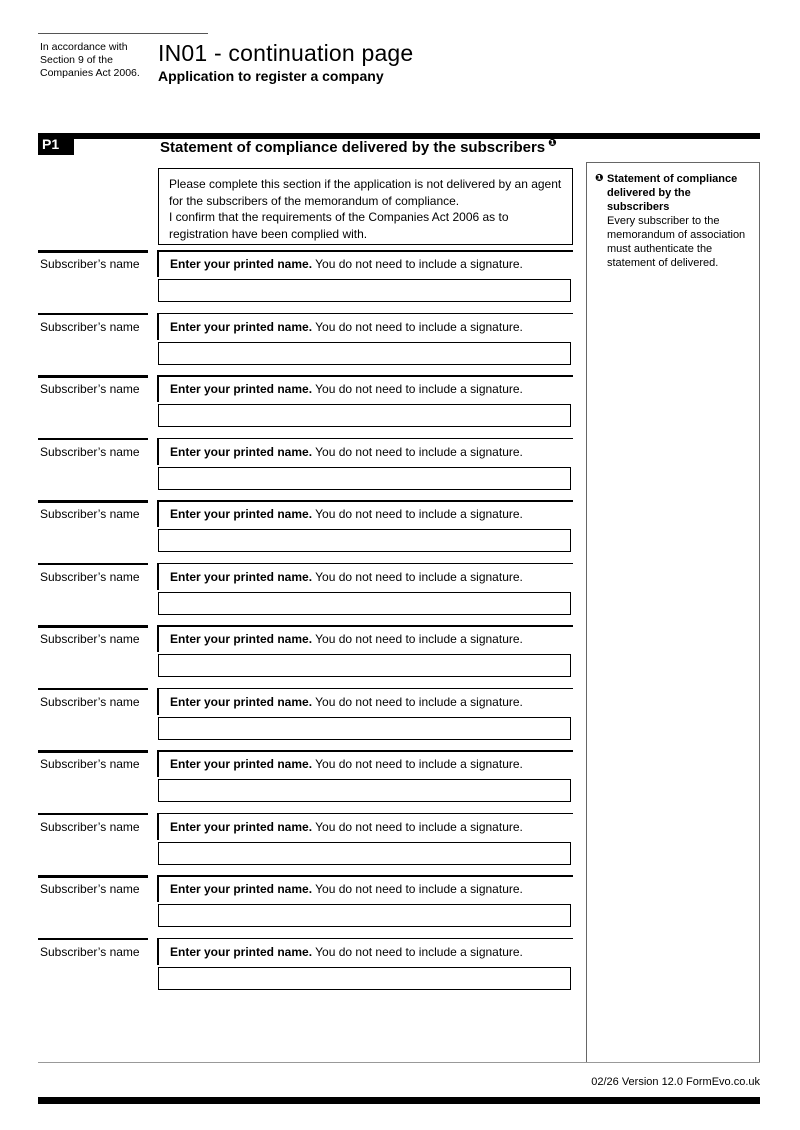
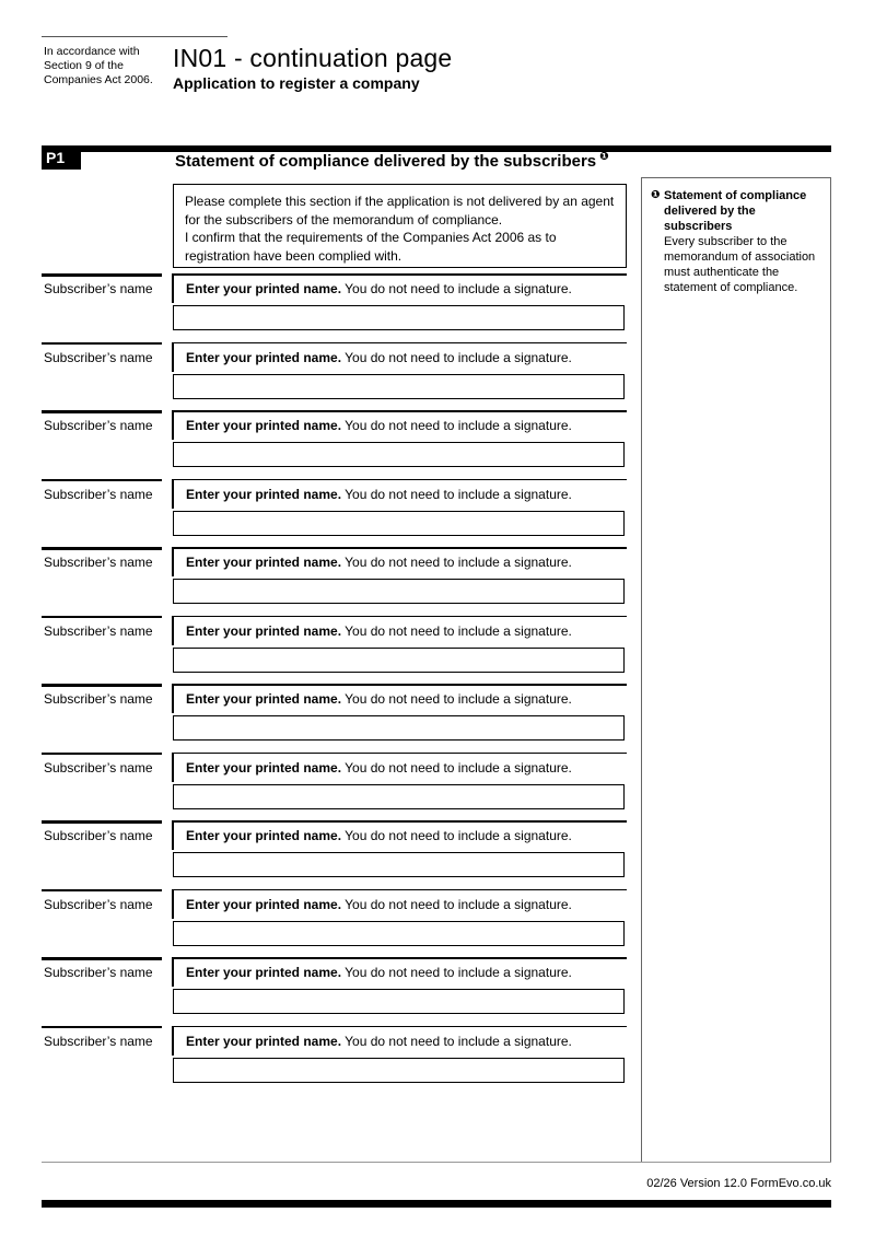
  In accordance with
  Section 9 of the
  Companies Act 2006.
  IN01 - continuation page
  Application to register a company
  P1
  Statement of compliance delivered by the subscribers ❶
  Please complete this section if the application is not delivered by an agent for the subscribers of the memorandum of compliance.
  I confirm that the requirements of the Companies Act 2006 as to registration have been complied with.
  Subscriber’s name
  Enter your printed name. You do not need to include a signature.
  Subscriber’s name
  Enter your printed name. You do not need to include a signature.
  Subscriber’s name
  Enter your printed name. You do not need to include a signature.
  Subscriber’s name
  Enter your printed name. You do not need to include a signature.
  Subscriber’s name
  Enter your printed name. You do not need to include a signature.
  Subscriber’s name
  Enter your printed name. You do not need to include a signature.
  Subscriber’s name
  Enter your printed name. You do not need to include a signature.
  Subscriber’s name
  Enter your printed name. You do not need to include a signature.
  Subscriber’s name
  Enter your printed name. You do not need to include a signature.
  Subscriber’s name
  Enter your printed name. You do not need to include a signature.
  Subscriber’s name
  Enter your printed name. You do not need to include a signature.
  Subscriber’s name
  Enter your printed name. You do not need to include a signature.
  ❶
  Statement of compliance delivered by the subscribers
- Every subscriber to the memorandum of association must authenticate the statement of delivered.
+ Every subscriber to the memorandum of association must authenticate the statement of compliance.
  02/26 Version 12.0 FormEvo.co.uk
